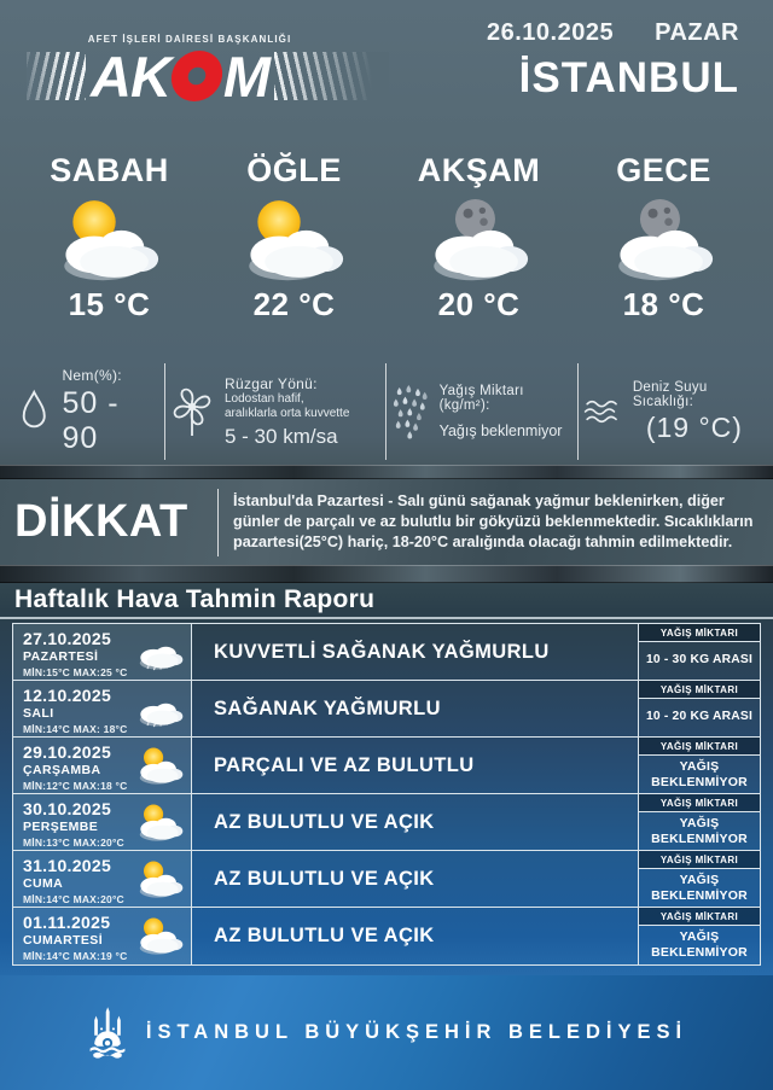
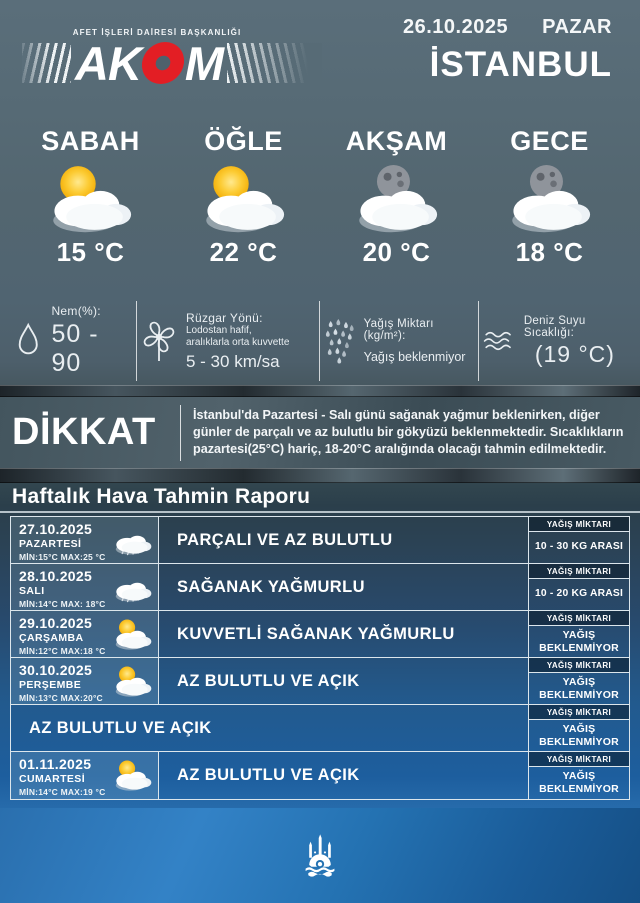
  AFET İŞLERİ DAİRESİ BAŞKANLIĞI
  AK
  M
  26.10.2025
  PAZAR
  İSTANBUL
  SABAH
  15 °C
  ÖĞLE
  22 °C
  AKŞAM
  20 °C
  GECE
  18 °C
  Nem(%):
  50 - 90
  Rüzgar Yönü:
  Lodostan hafif,
  aralıklarla orta kuvvette
  5 - 30 km/sa
  Yağış Miktarı (kg/m²):
  Yağış beklenmiyor
  Deniz Suyu Sıcaklığı:
  (19 °C)
  DİKKAT
  İstanbul'da Pazartesi - Salı günü sağanak yağmur beklenirken, diğer günler de parçalı ve az bulutlu bir gökyüzü beklenmektedir. Sıcaklıkların pazartesi(25°C) hariç, 18-20°C aralığında olacağı tahmin edilmektedir.
  Haftalık Hava Tahmin Raporu
  27.10.2025
  PAZARTESİ
  MİN:15°C MAX:25 °C
- KUVVETLİ SAĞANAK YAĞMURLU
+ PARÇALI VE AZ BULUTLU
  YAĞIŞ MİKTARI
  10 - 30 KG ARASI
- 12.10.2025
+ 28.10.2025
  SALI
  MİN:14°C MAX: 18°C
  SAĞANAK YAĞMURLU
  YAĞIŞ MİKTARI
  10 - 20 KG ARASI
  29.10.2025
  ÇARŞAMBA
  MİN:12°C MAX:18 °C
- PARÇALI VE AZ BULUTLU
+ KUVVETLİ SAĞANAK YAĞMURLU
  YAĞIŞ MİKTARI
  YAĞIŞ BEKLENMİYOR
  30.10.2025
  PERŞEMBE
  MİN:13°C MAX:20°C
  AZ BULUTLU VE AÇIK
  YAĞIŞ MİKTARI
  YAĞIŞ BEKLENMİYOR
- 31.10.2025
- CUMA
- MİN:14°C MAX:20°C
  AZ BULUTLU VE AÇIK
  YAĞIŞ MİKTARI
  YAĞIŞ BEKLENMİYOR
  01.11.2025
  CUMARTESİ
  MİN:14°C MAX:19 °C
  AZ BULUTLU VE AÇIK
  YAĞIŞ MİKTARI
  YAĞIŞ BEKLENMİYOR
- İSTANBUL BÜYÜKŞEHİR BELEDİYESİ
